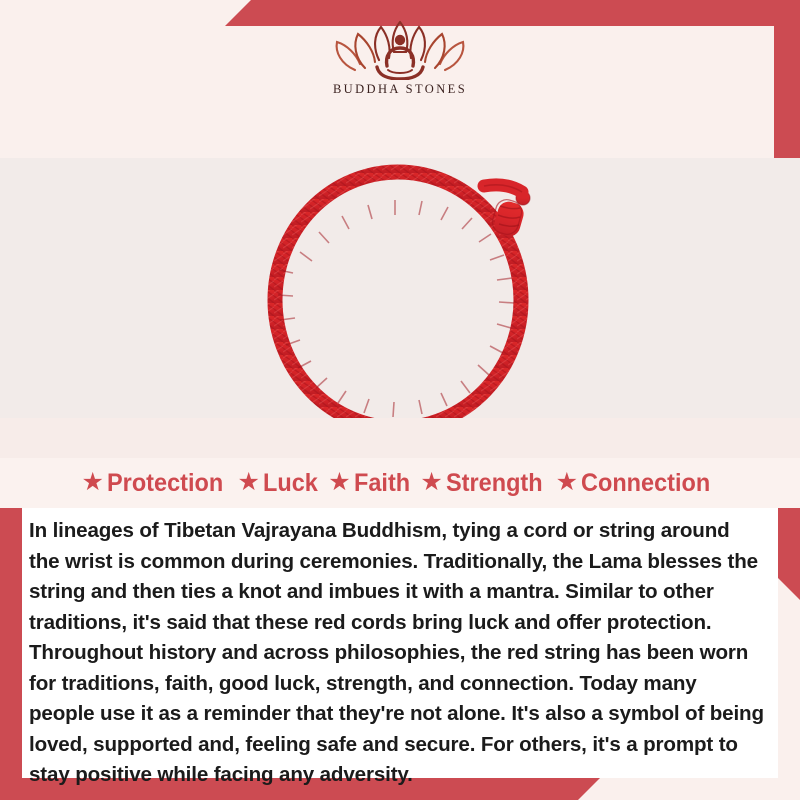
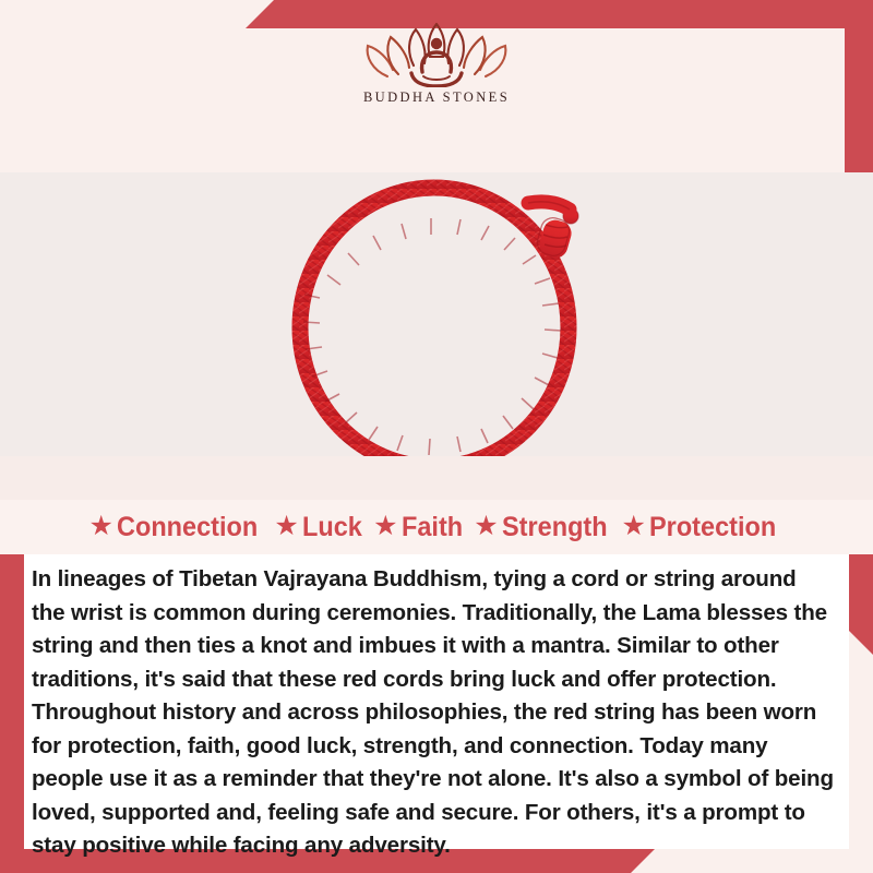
  BUDDHA STONES
  ★
- Protection
+ Connection
  ★
  Luck
  ★
  Faith
  ★
  Strength
  ★
- Connection
+ Protection
- In lineages of Tibetan Vajrayana Buddhism, tying a cord or string around the wrist is common during ceremonies. Traditionally, the Lama blesses the string and then ties a knot and imbues it with a mantra. Similar to other traditions, it's said that these red cords bring luck and offer protection. Throughout history and across philosophies, the red string has been worn for traditions, faith, good luck, strength, and connection. Today many people use it as a reminder that they're not alone. It's also a symbol of being loved, supported and, feeling safe and secure. For others, it's a prompt to stay positive while facing any adversity.
+ In lineages of Tibetan Vajrayana Buddhism, tying a cord or string around the wrist is common during ceremonies. Traditionally, the Lama blesses the string and then ties a knot and imbues it with a mantra. Similar to other traditions, it's said that these red cords bring luck and offer protection. Throughout history and across philosophies, the red string has been worn for protection, faith, good luck, strength, and connection. Today many people use it as a reminder that they're not alone. It's also a symbol of being loved, supported and, feeling safe and secure. For others, it's a prompt to stay positive while facing any adversity.
